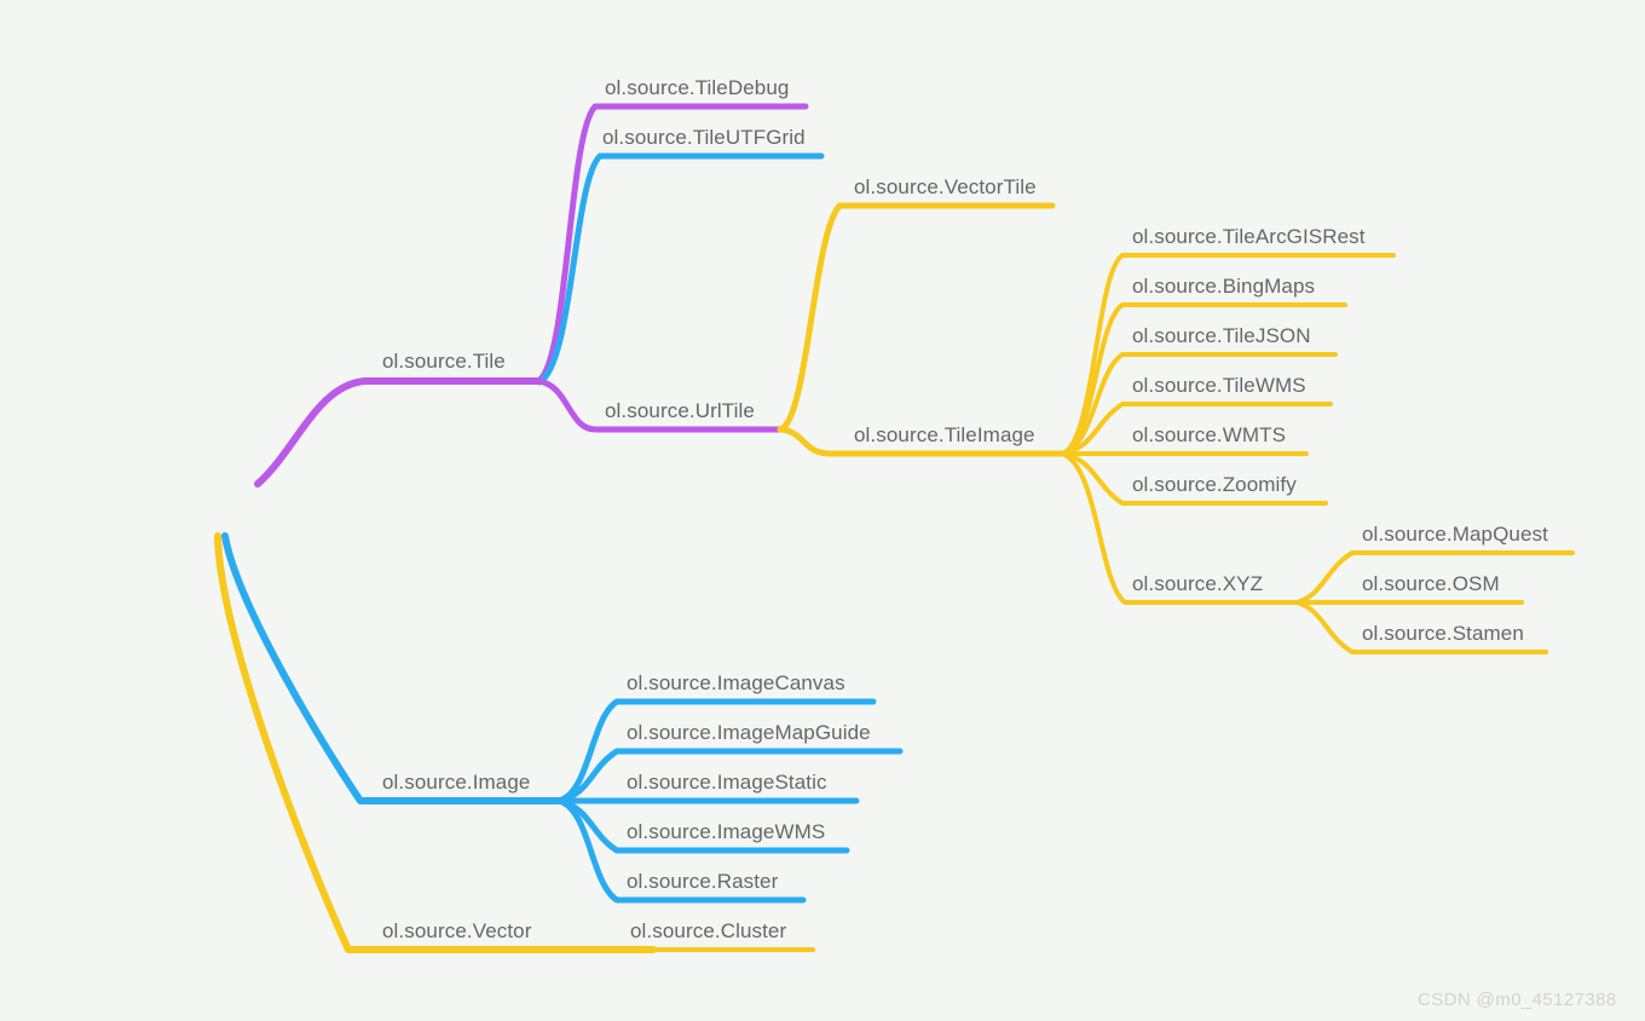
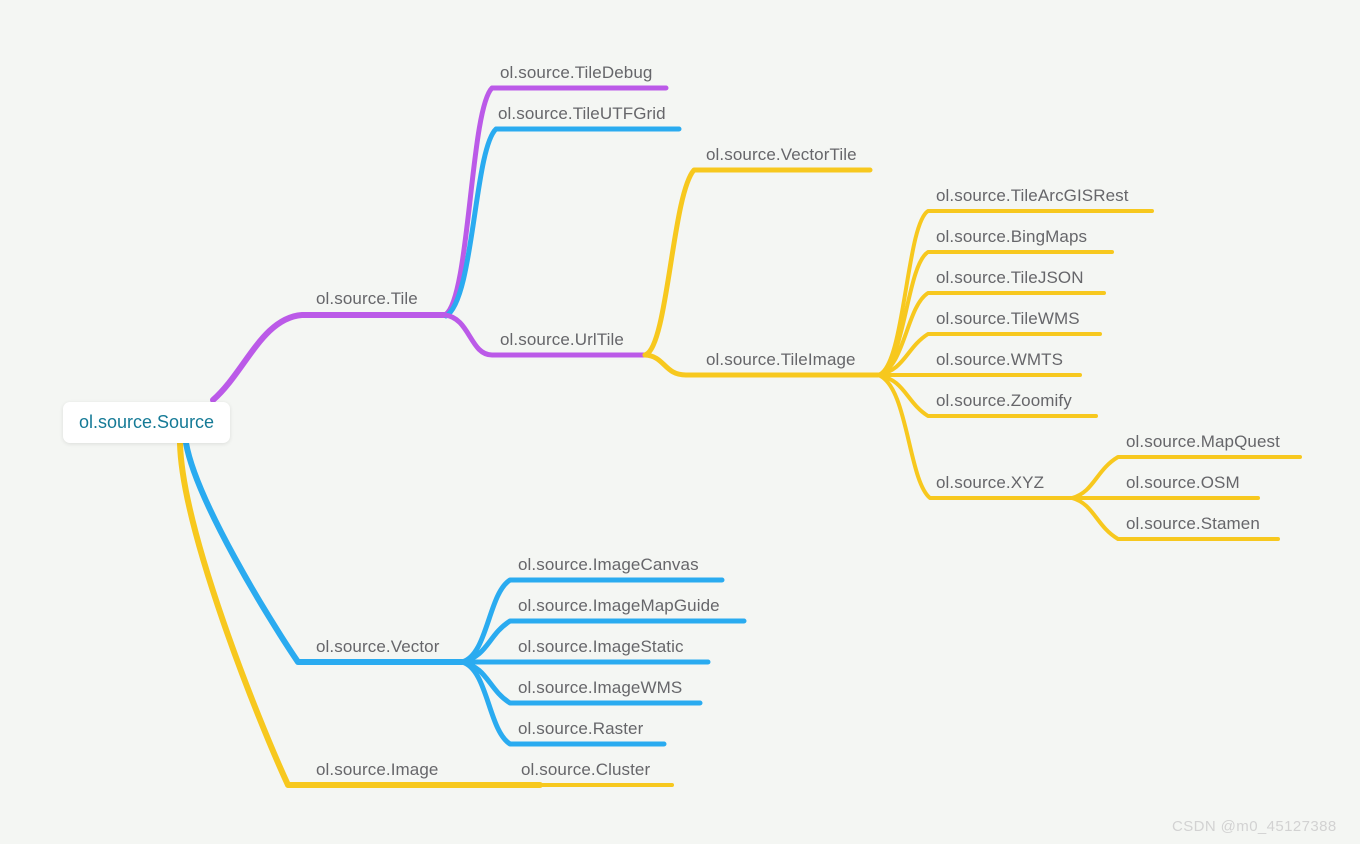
+ ol.source.Source
  ol.source.Tile
  ol.source.TileDebug
  ol.source.TileUTFGrid
  ol.source.UrlTile
  ol.source.VectorTile
  ol.source.TileImage
  ol.source.TileArcGISRest
  ol.source.BingMaps
  ol.source.TileJSON
  ol.source.TileWMS
  ol.source.WMTS
  ol.source.Zoomify
  ol.source.XYZ
  ol.source.MapQuest
  ol.source.OSM
  ol.source.Stamen
- ol.source.Image
+ ol.source.Vector
  ol.source.ImageCanvas
  ol.source.ImageMapGuide
  ol.source.ImageStatic
  ol.source.ImageWMS
  ol.source.Raster
- ol.source.Vector
+ ol.source.Image
  ol.source.Cluster
  CSDN @m0_45127388
